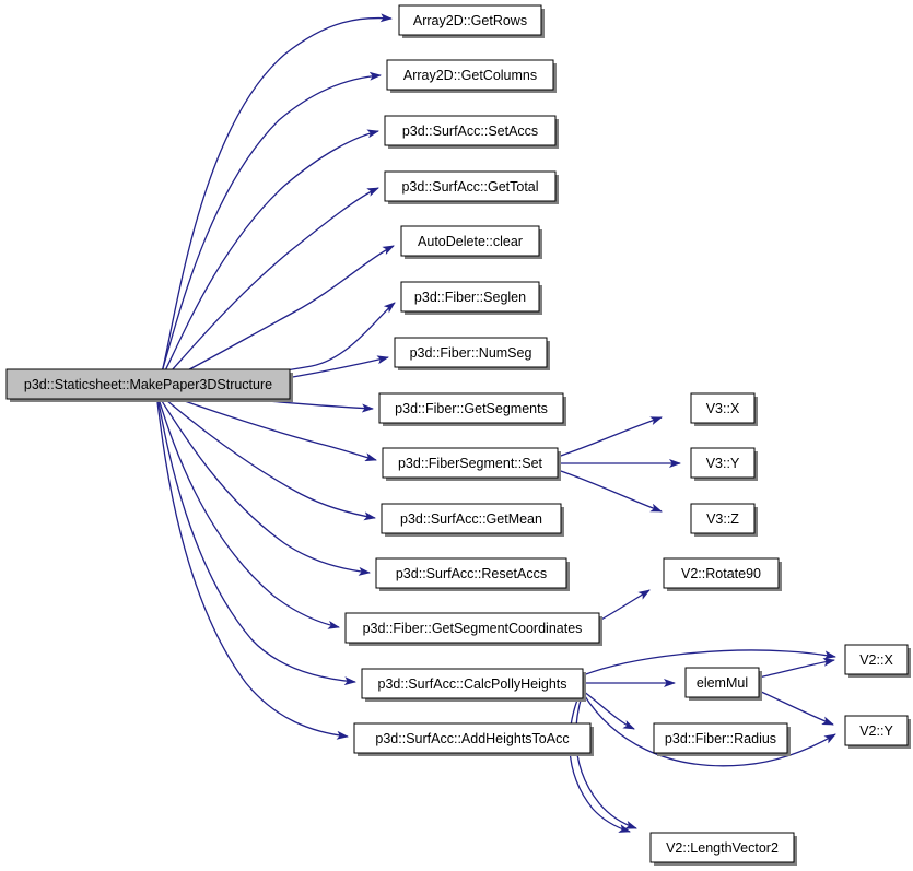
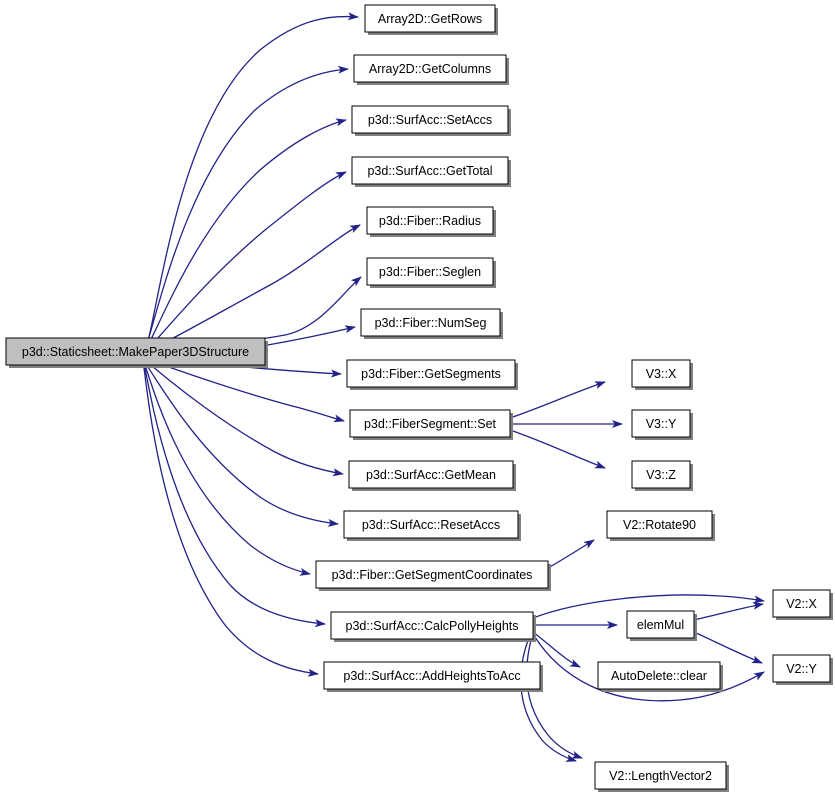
  p3d::Staticsheet::MakePaper3DStructure
  Array2D::GetRows
  Array2D::GetColumns
  p3d::SurfAcc::SetAccs
  p3d::SurfAcc::GetTotal
- AutoDelete::clear
+ p3d::Fiber::Radius
  p3d::Fiber::Seglen
  p3d::Fiber::NumSeg
  p3d::Fiber::GetSegments
  p3d::FiberSegment::Set
  p3d::SurfAcc::GetMean
  p3d::SurfAcc::ResetAccs
  p3d::Fiber::GetSegmentCoordinates
  p3d::SurfAcc::CalcPollyHeights
  p3d::SurfAcc::AddHeightsToAcc
  V3::X
  V3::Y
  V3::Z
  V2::Rotate90
  elemMul
- p3d::Fiber::Radius
+ AutoDelete::clear
  V2::X
  V2::Y
  V2::LengthVector2
